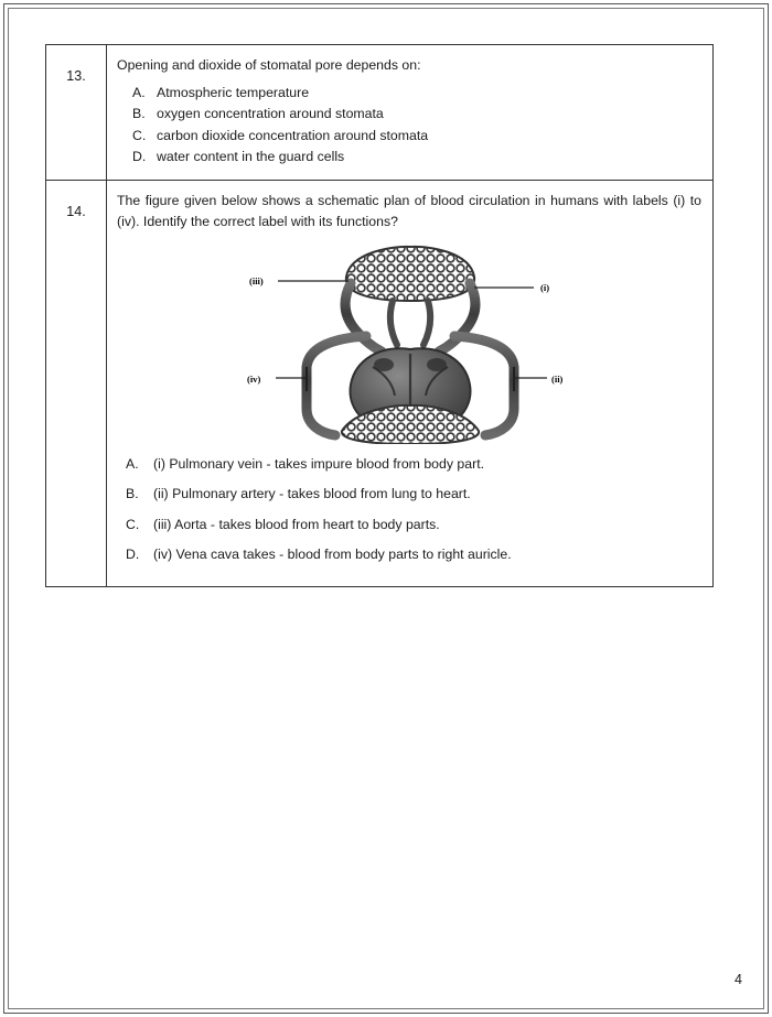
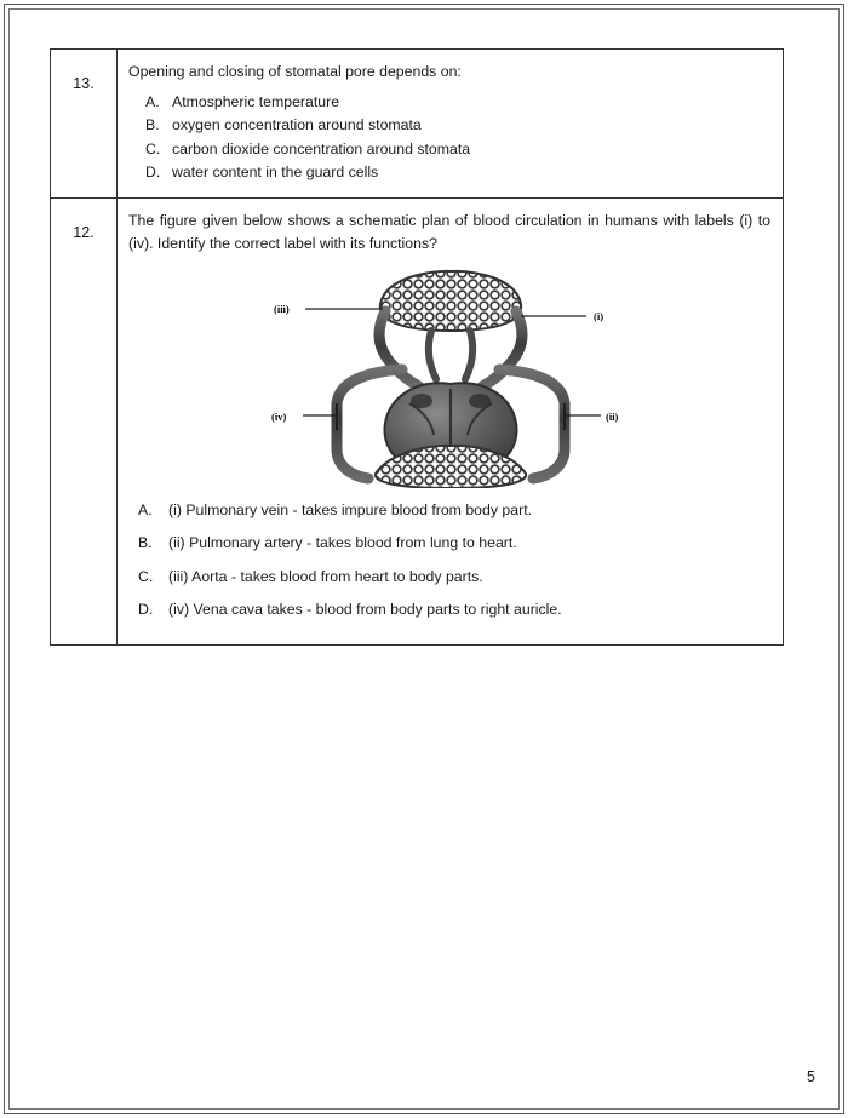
- 13.	Opening and dioxide of stomatal pore depends on: A. Atmospheric temperature B. oxygen concentration around stomata C. carbon dioxide concentration around stomata D. water content in the guard cells
+ 13.	Opening and closing of stomatal pore depends on: A. Atmospheric temperature B. oxygen concentration around stomata C. carbon dioxide concentration around stomata D. water content in the guard cells
- 14.	The figure given below shows a schematic plan of blood circulation in humans with labels (i) to (iv). Identify the correct label with its functions? (iii) (i) (iv) (ii) A. (i) Pulmonary vein - takes impure blood from body part. B. (ii) Pulmonary artery - takes blood from lung to heart. C. (iii) Aorta - takes blood from heart to body parts. D. (iv) Vena cava takes - blood from body parts to right auricle.
+ 12.	The figure given below shows a schematic plan of blood circulation in humans with labels (i) to (iv). Identify the correct label with its functions? (iii) (i) (iv) (ii) A. (i) Pulmonary vein - takes impure blood from body part. B. (ii) Pulmonary artery - takes blood from lung to heart. C. (iii) Aorta - takes blood from heart to body parts. D. (iv) Vena cava takes - blood from body parts to right auricle.
- 4
+ 5
